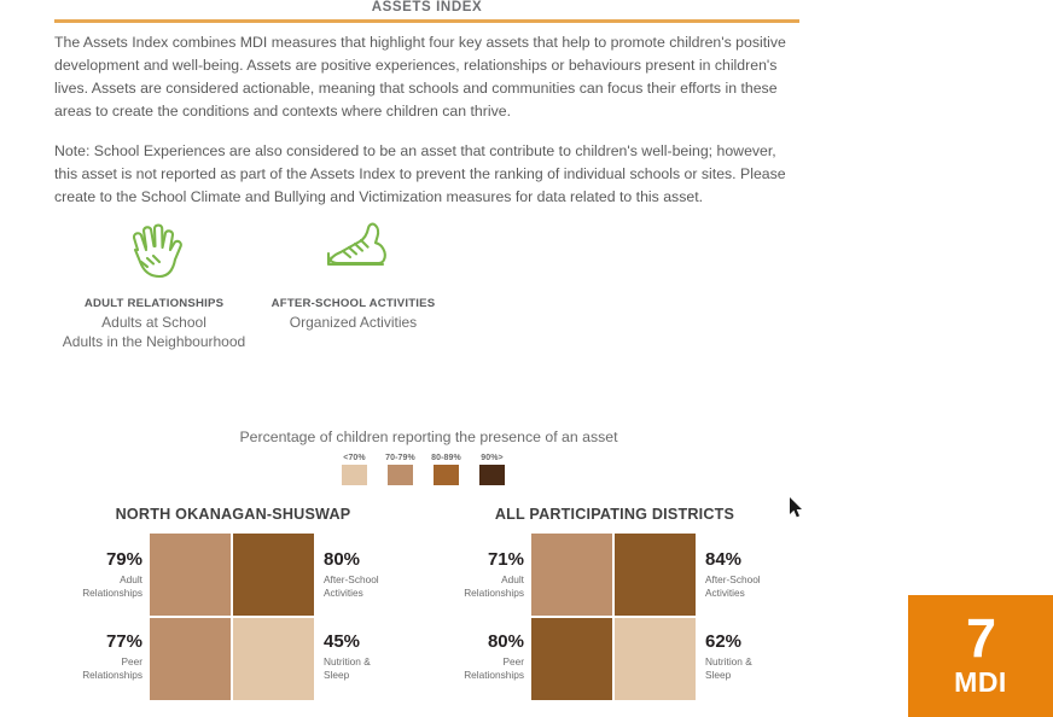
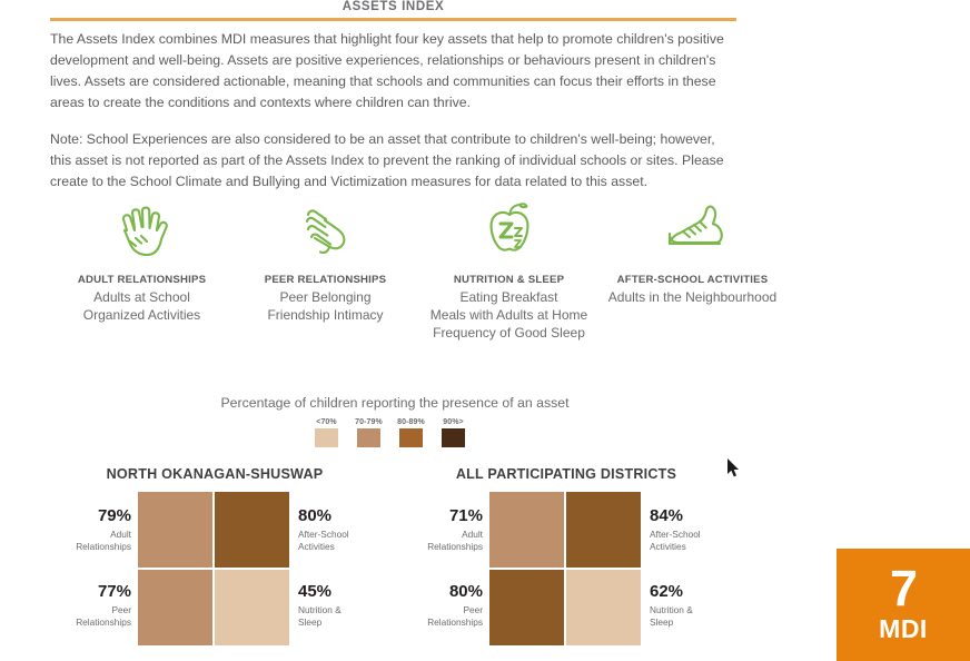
  ASSETS INDEX
  The Assets Index combines MDI measures that highlight four key assets that help to promote children's positive development and well-being. Assets are positive experiences, relationships or behaviours present in children's lives. Assets are considered actionable, meaning that schools and communities can focus their efforts in these areas to create the conditions and contexts where children can thrive.
  Note: School Experiences are also considered to be an asset that contribute to children's well-being; however, this asset is not reported as part of the Assets Index to prevent the ranking of individual schools or sites. Please create to the School Climate and Bullying and Victimization measures for data related to this asset.
  ADULT RELATIONSHIPS
  Adults at School
- Adults in the Neighbourhood
+ Organized Activities
+ PEER RELATIONSHIPS
+ Peer Belonging
+ Friendship Intimacy
+ NUTRITION & SLEEP
+ Eating Breakfast
+ Meals with Adults at Home
+ Frequency of Good Sleep
  AFTER-SCHOOL ACTIVITIES
- Organized Activities
+ Adults in the Neighbourhood
  Percentage of children reporting the presence of an asset
  NORTH OKANAGAN-SHUSWAP
  79%
  Adult
  Relationships
  77%
  Peer
  Relationships
  80%
  After-School
  Activities
  45%
  Nutrition &
  Sleep
  ALL PARTICIPATING DISTRICTS
  71%
  Adult
  Relationships
  80%
  Peer
  Relationships
  84%
  After-School
  Activities
  62%
  Nutrition &
  Sleep
  7
  MDI
